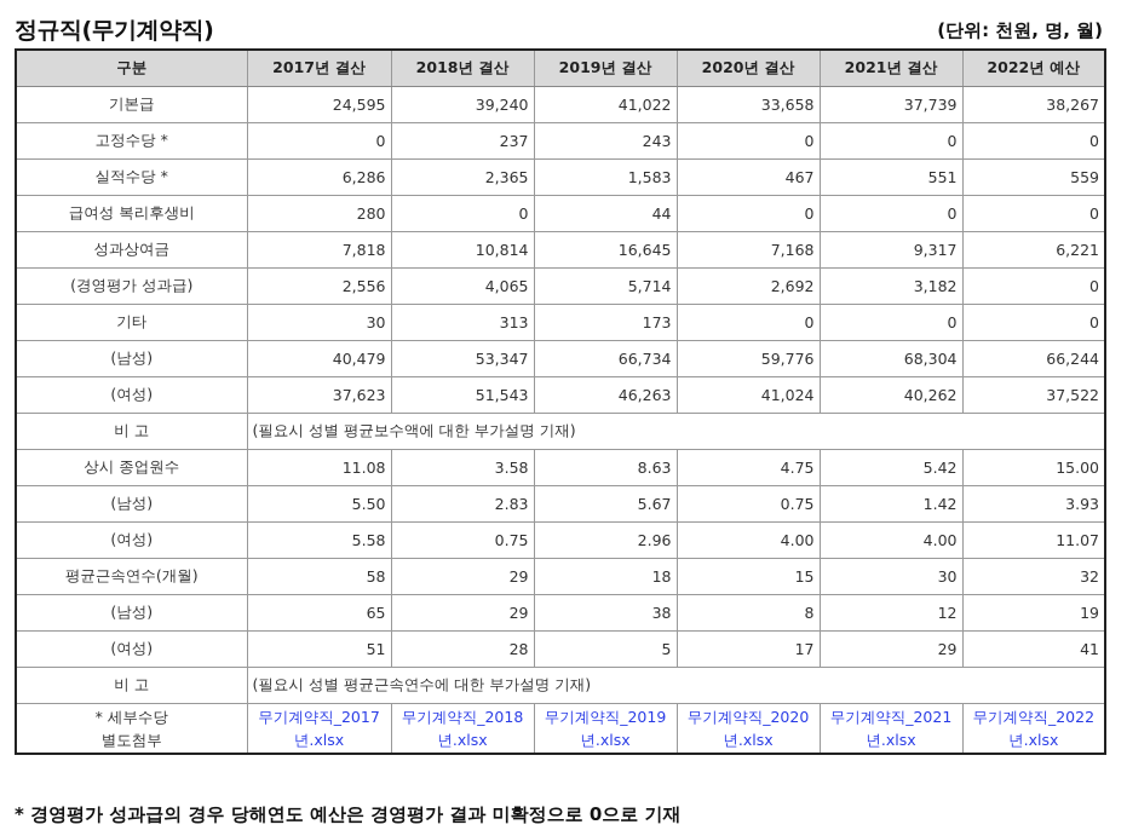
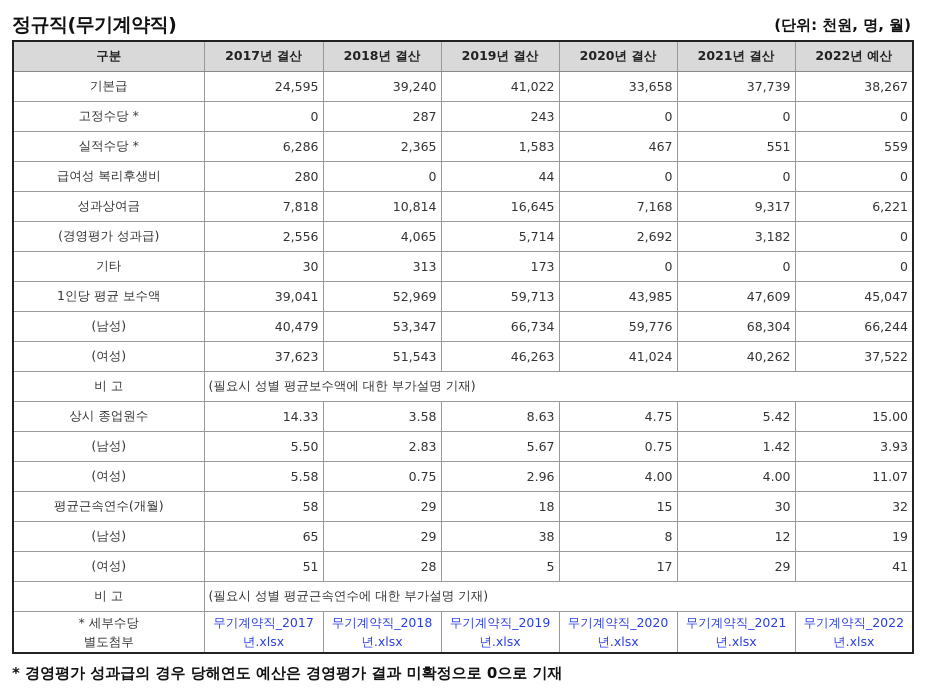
  정규직(무기계약직)
  (단위: 천원, 명, 월)
  구분	2017년 결산	2018년 결산	2019년 결산	2020년 결산	2021년 결산	2022년 예산
  기본급	24,595	39,240	41,022	33,658	37,739	38,267
- 고정수당 *	0	237	243	0	0	0
+ 고정수당 *	0	287	243	0	0	0
  실적수당 *	6,286	2,365	1,583	467	551	559
  급여성 복리후생비	280	0	44	0	0	0
  성과상여금	7,818	10,814	16,645	7,168	9,317	6,221
  (경영평가 성과급)	2,556	4,065	5,714	2,692	3,182	0
  기타	30	313	173	0	0	0
+ 1인당 평균 보수액	39,041	52,969	59,713	43,985	47,609	45,047
  (남성)	40,479	53,347	66,734	59,776	68,304	66,244
  (여성)	37,623	51,543	46,263	41,024	40,262	37,522
  비 고	(필요시 성별 평균보수액에 대한 부가설명 기재)
- 상시 종업원수	11.08	3.58	8.63	4.75	5.42	15.00
+ 상시 종업원수	14.33	3.58	8.63	4.75	5.42	15.00
  (남성)	5.50	2.83	5.67	0.75	1.42	3.93
  (여성)	5.58	0.75	2.96	4.00	4.00	11.07
  평균근속연수(개월)	58	29	18	15	30	32
  (남성)	65	29	38	8	12	19
  (여성)	51	28	5	17	29	41
  비 고	(필요시 성별 평균근속연수에 대한 부가설명 기재)
  * 세부수당 별도첨부	무기계약직_2017년.xlsx	무기계약직_2018년.xlsx	무기계약직_2019년.xlsx	무기계약직_2020년.xlsx	무기계약직_2021년.xlsx	무기계약직_2022년.xlsx
  * 경영평가 성과급의 경우 당해연도 예산은 경영평가 결과 미확정으로 0으로 기재
